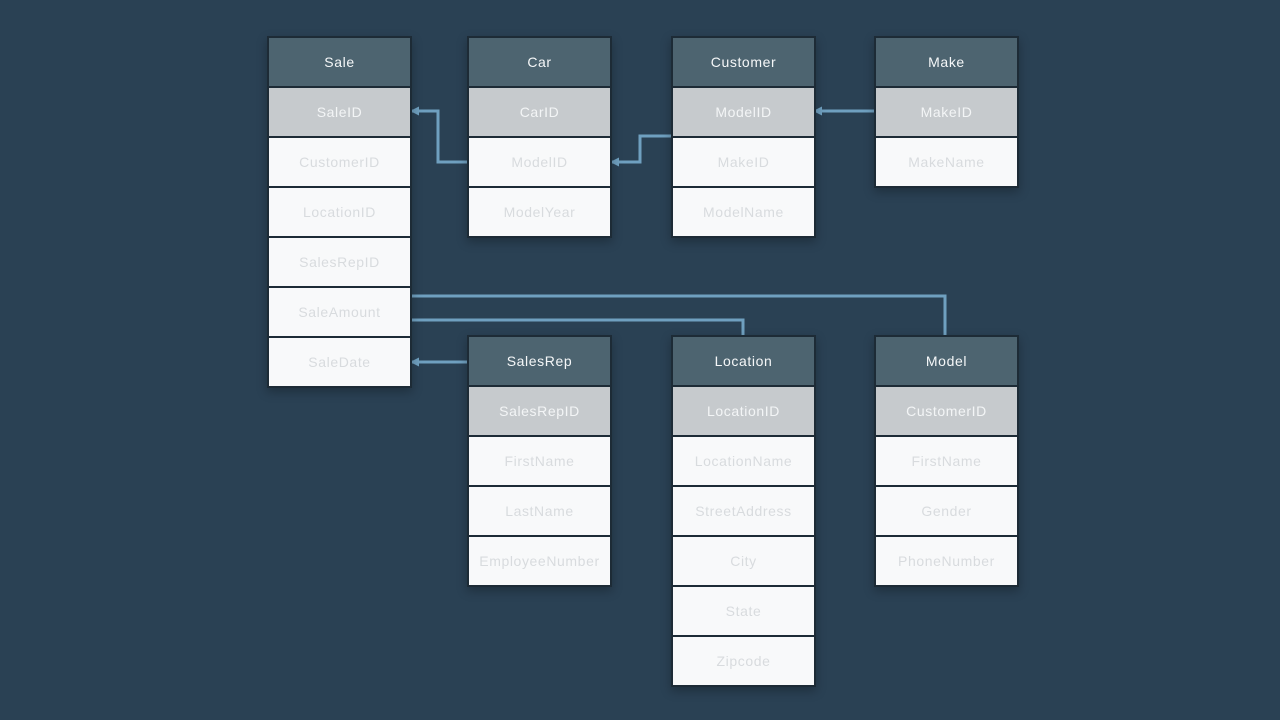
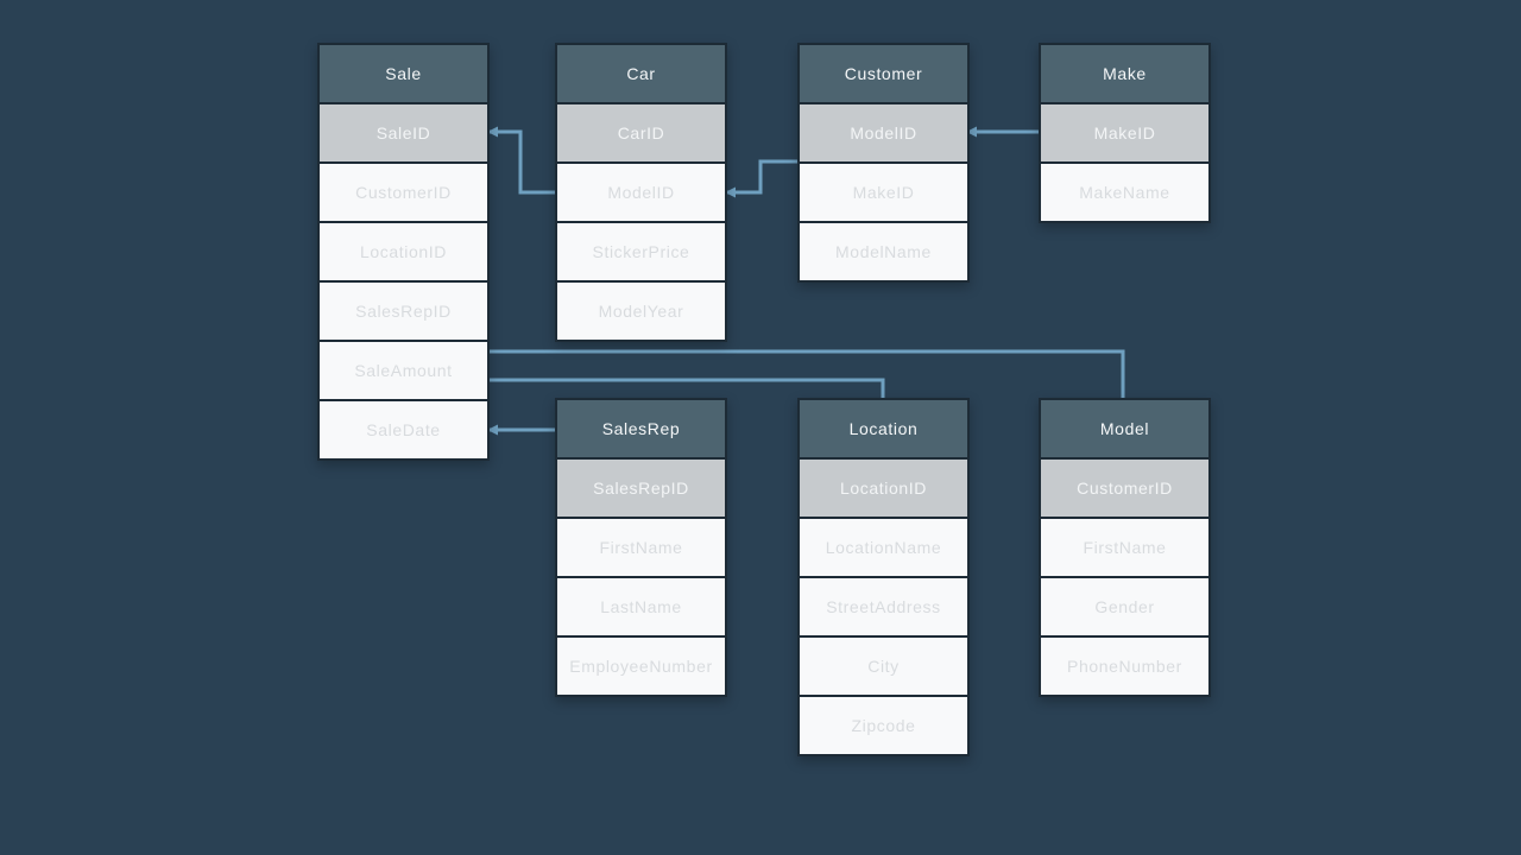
  Sale
  SaleID
  CustomerID
  LocationID
  SalesRepID
  SaleAmount
  SaleDate
  Car
  CarID
  ModelID
+ StickerPrice
  ModelYear
  Customer
  ModelID
  MakeID
  ModelName
  Make
  MakeID
  MakeName
  SalesRep
  SalesRepID
  FirstName
  LastName
  EmployeeNumber
  Location
  LocationID
  LocationName
  StreetAddress
  City
- State
  Zipcode
  Model
  CustomerID
  FirstName
  Gender
  PhoneNumber
